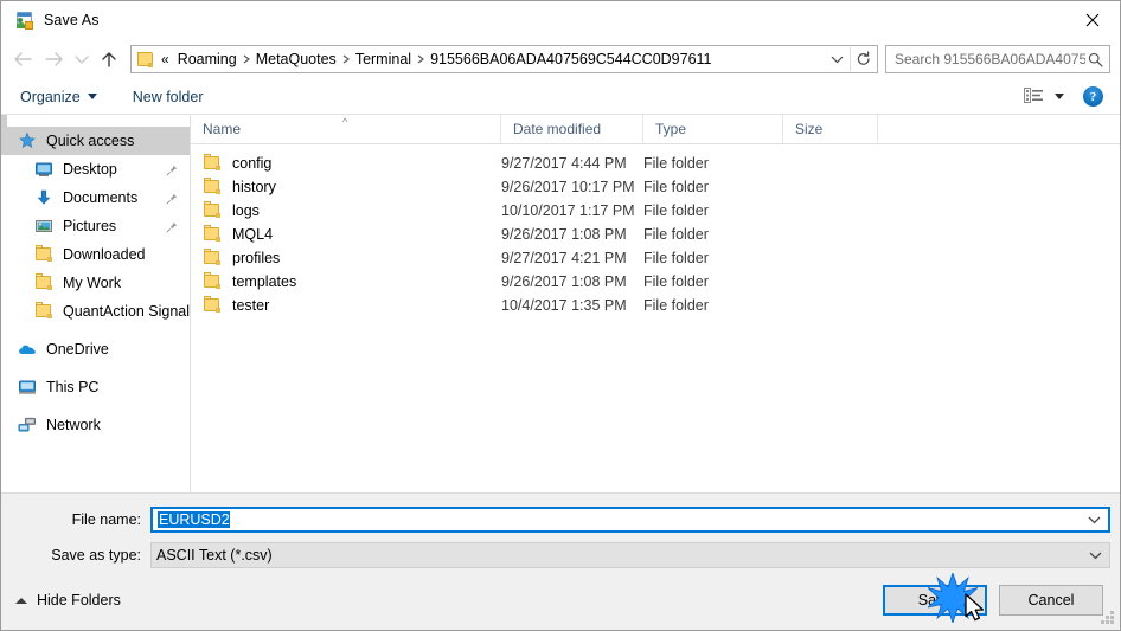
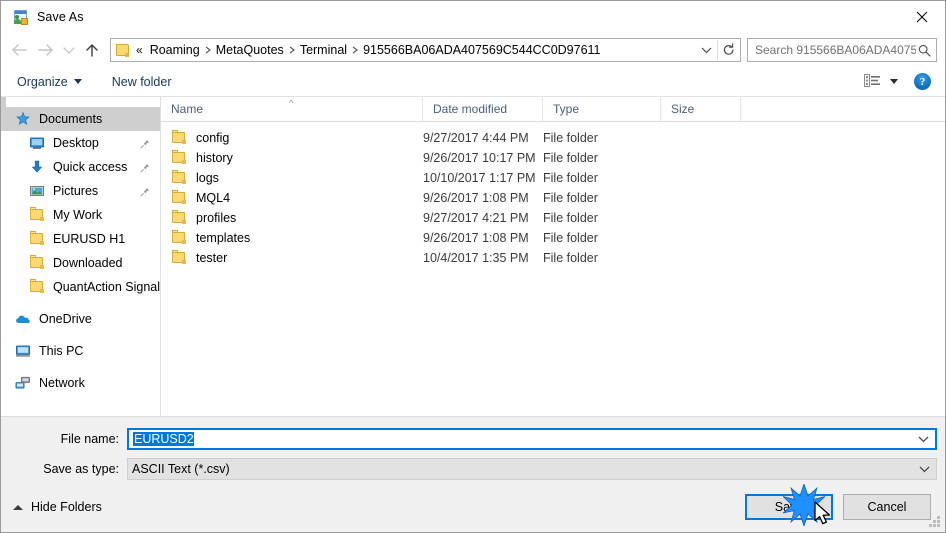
  Save As
  «
  Roaming
  MetaQuotes
  Terminal
  915566BA06ADA407569C544CC0D97611
  Search 915566BA06ADA4075
  Organize
  New folder
  ?
- Quick access
+ Documents
  Desktop
- Documents
+ Quick access
  Pictures
- Downloaded
+ My Work
+ EURUSD H1
- My Work
+ Downloaded
  QuantAction Signal
  OneDrive
  This PC
  Network
  ^
  Name
  Date modified
  Type
  Size
  config
  9/27/2017 4:44 PM
  File folder
  history
  9/26/2017 10:17 PM
  File folder
  logs
  10/10/2017 1:17 PM
  File folder
  MQL4
  9/26/2017 1:08 PM
  File folder
  profiles
  9/27/2017 4:21 PM
  File folder
  templates
  9/26/2017 1:08 PM
  File folder
  tester
  10/4/2017 1:35 PM
  File folder
  File name:
  EURUSD2
  Save as type:
  ASCII Text (*.csv)
  Hide Folders
  Cancel
